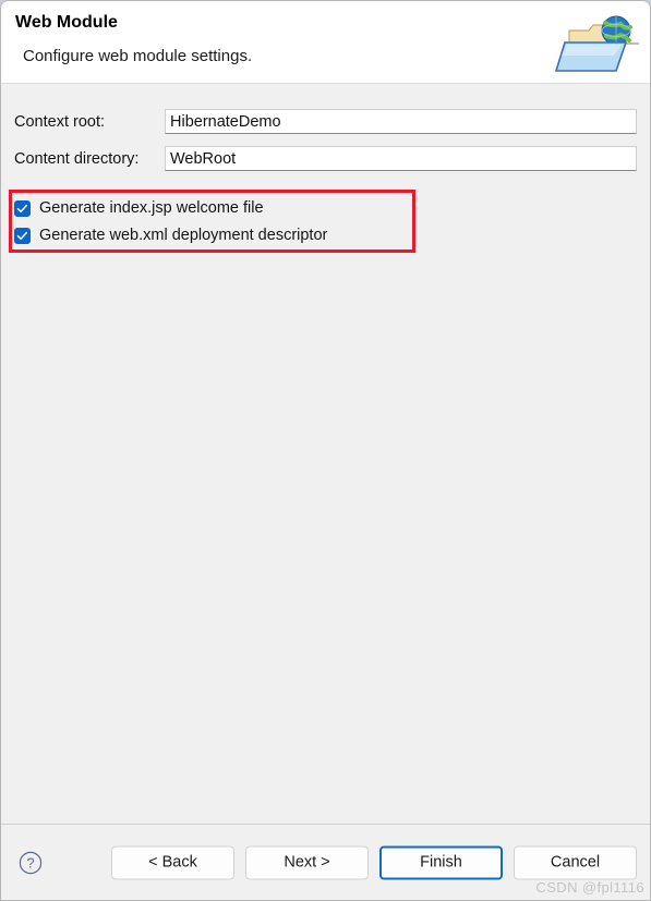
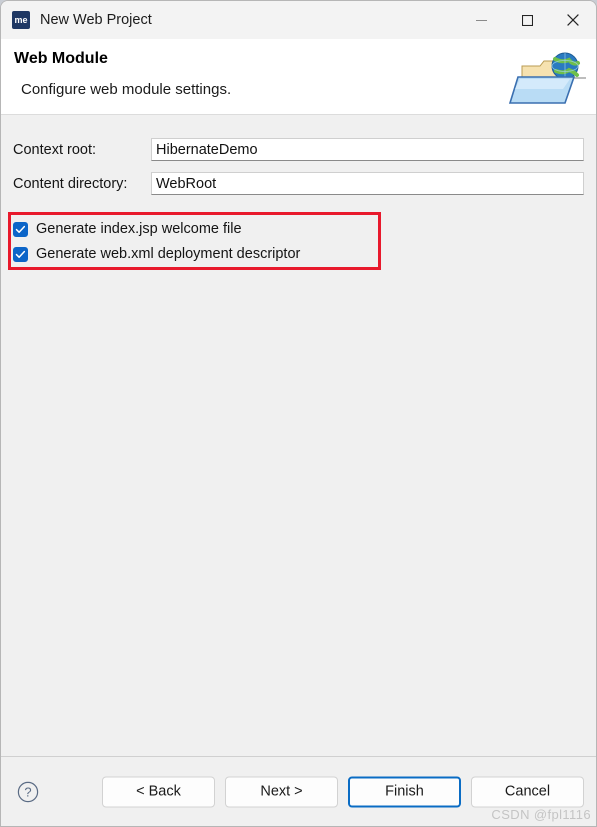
+ me
+ New Web Project
  Web Module
  Configure web module settings.
  Context root:
  HibernateDemo
  Content directory:
  WebRoot
  Generate index.jsp welcome file
  Generate web.xml deployment descriptor
  ?
  < Back
  Next >
  Finish
  Cancel
  CSDN @fpl1116
